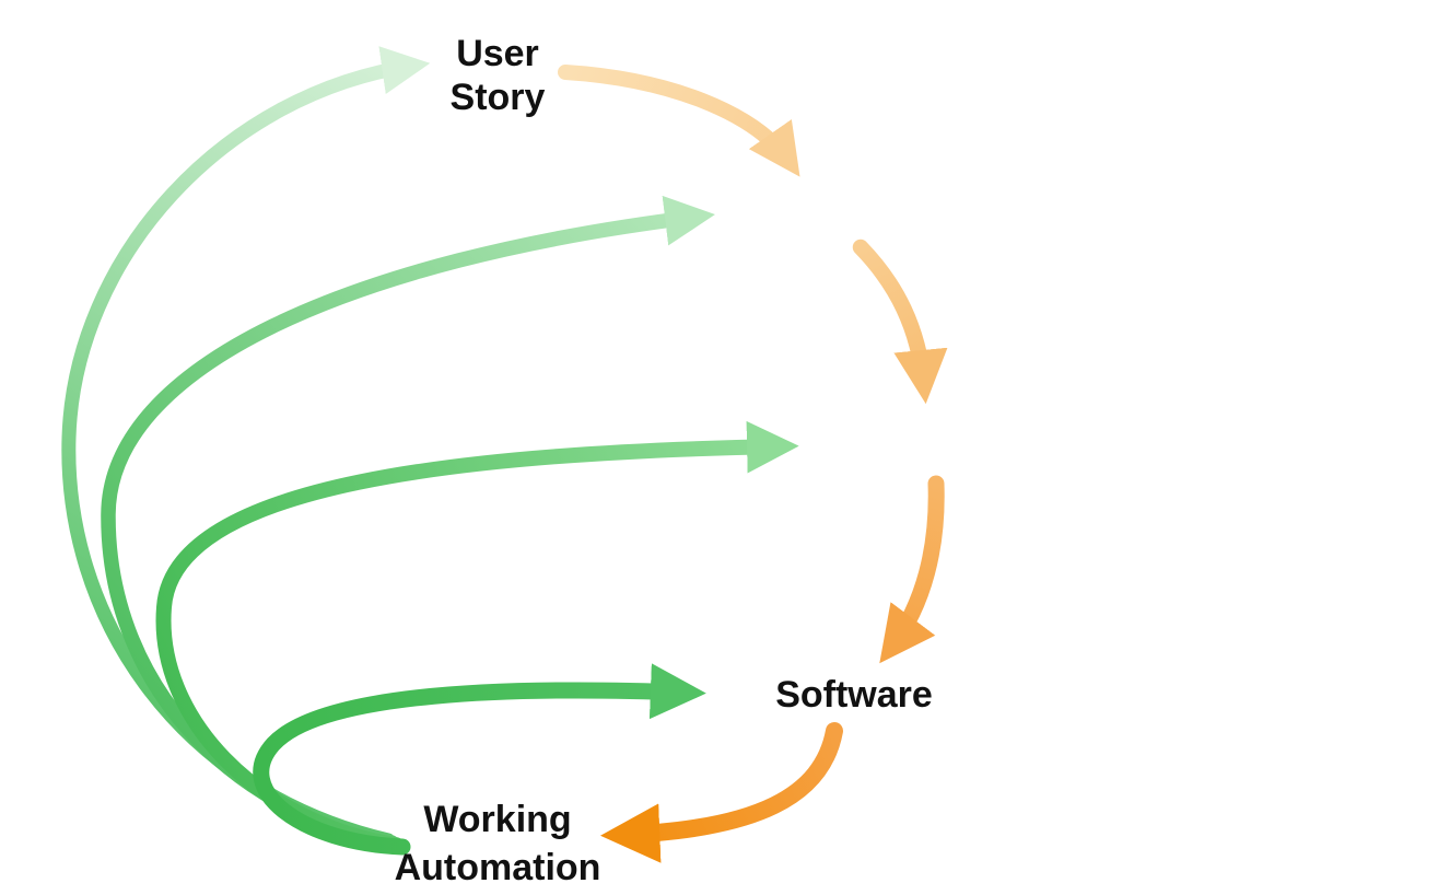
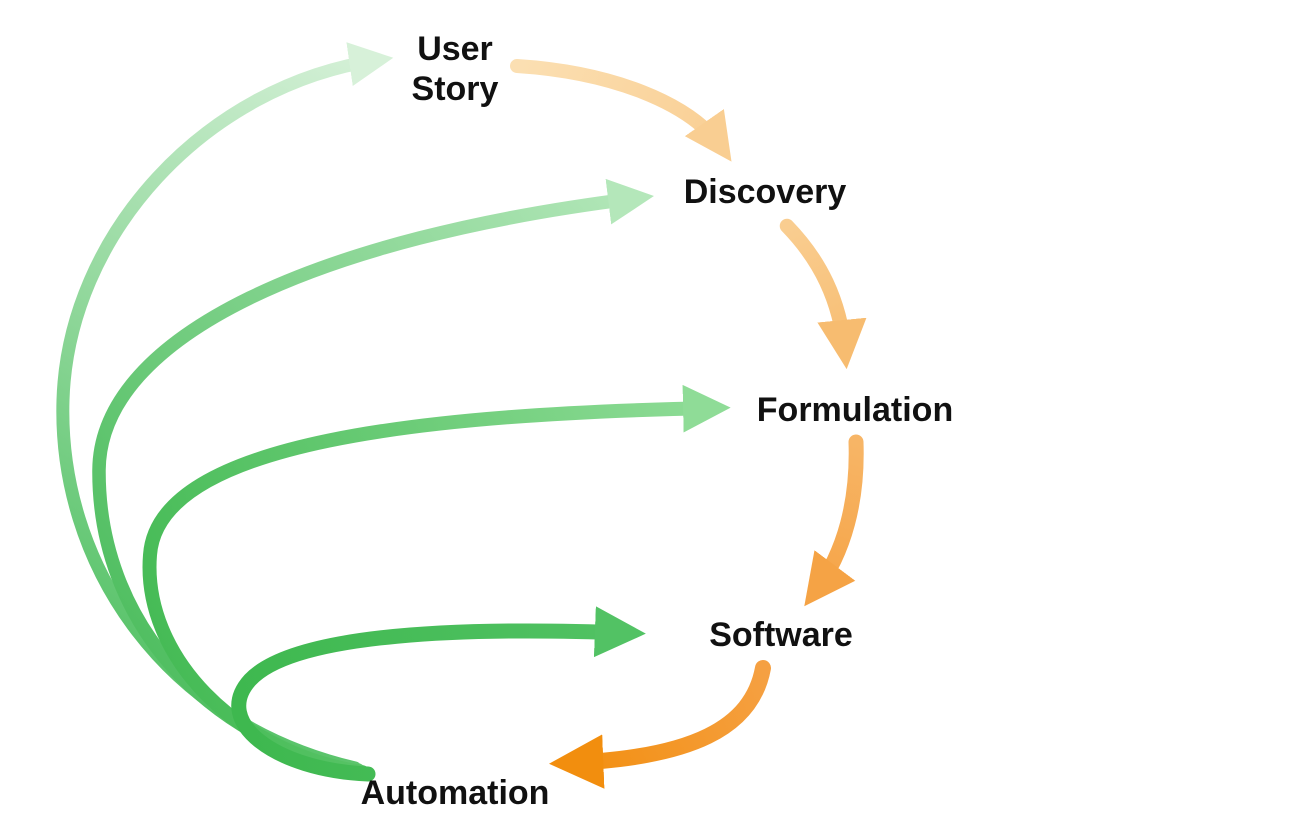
  User
  Story
+ Discovery
+ Formulation
  Software
- Working
  Automation
